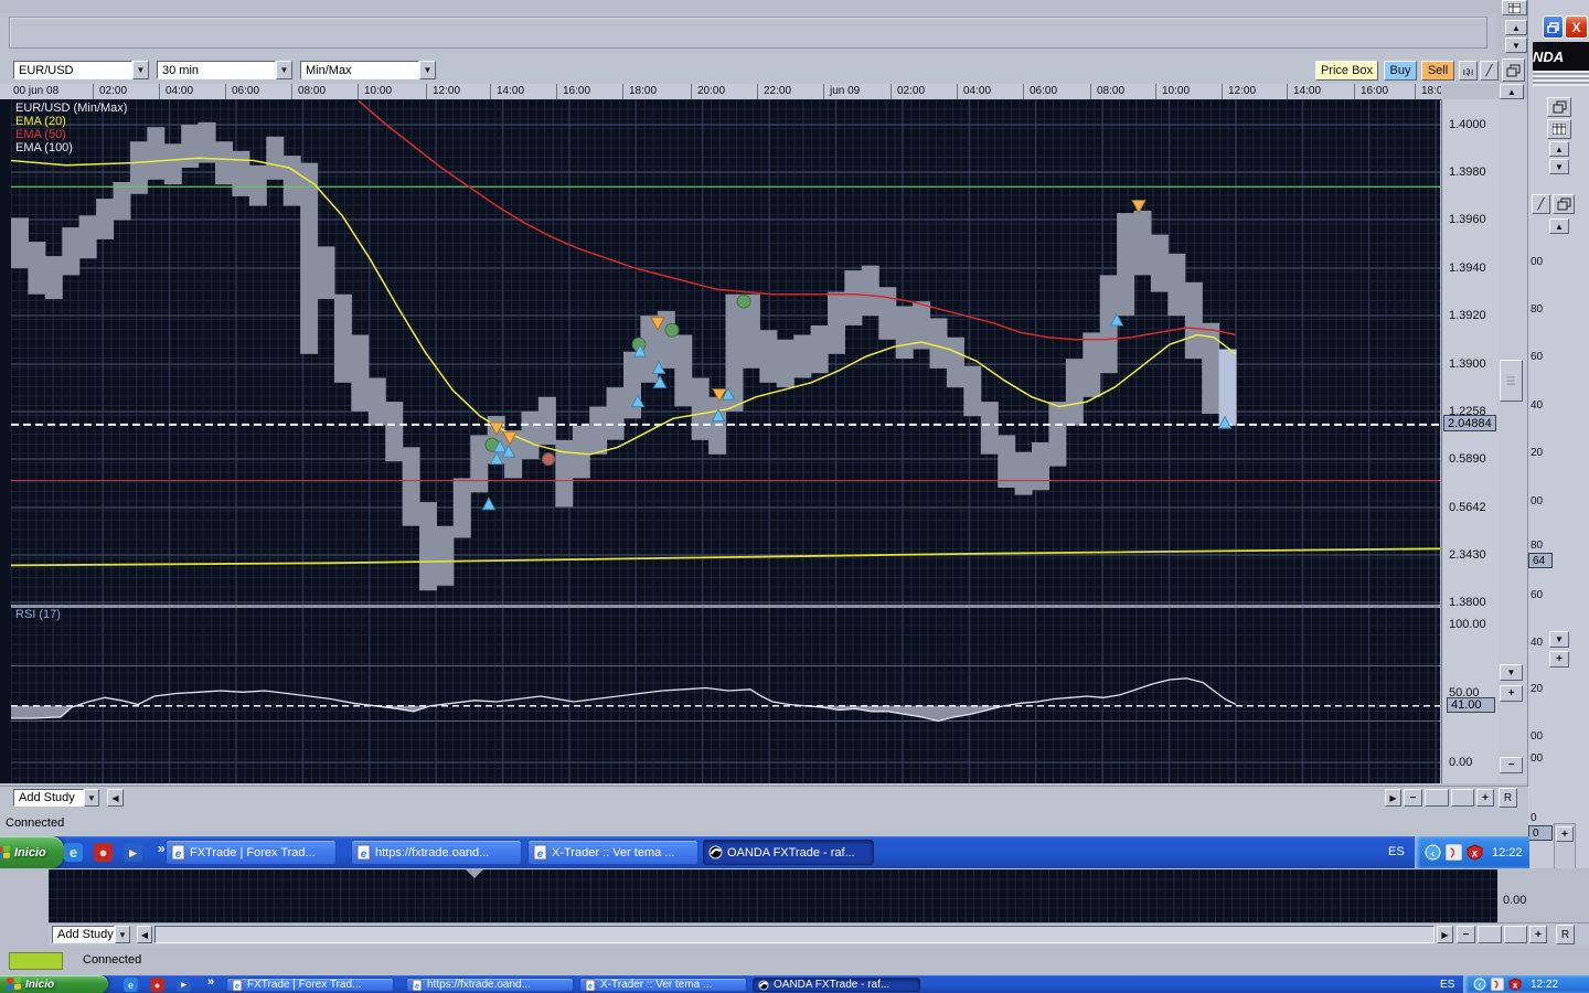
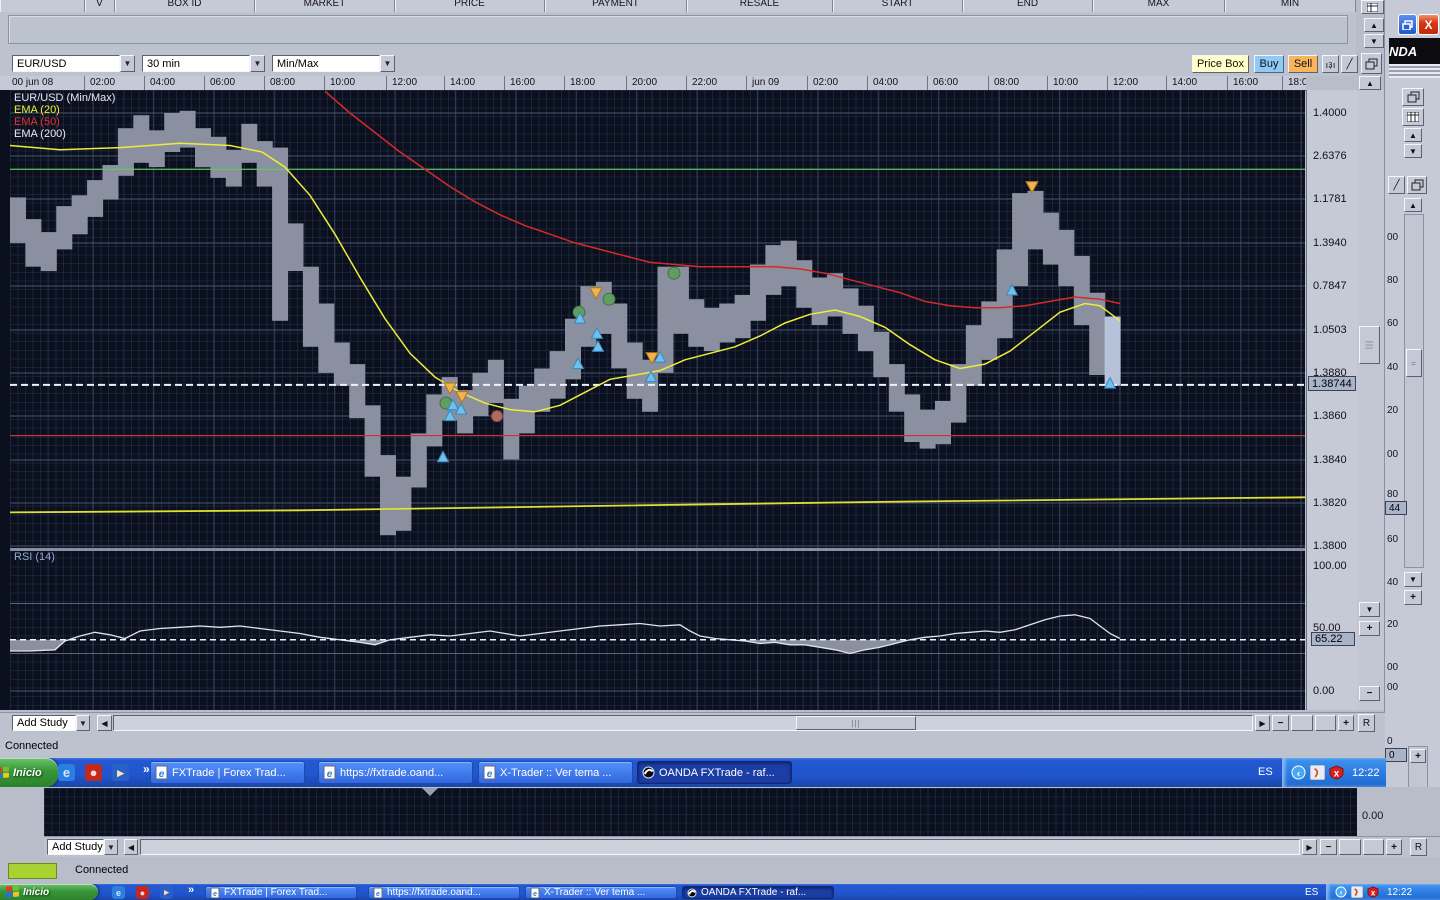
+ V
+ BOX ID
+ MARKET
+ PRICE
+ PAYMENT
+ RESALE
+ START
+ END
+ MAX
+ MIN
  EUR/USD
  ▼
  30 min
  ▼
  Min/Max
  ▼
  Price Box
  Buy
  Sell
  ı३ı
  ╱
  00 jun 08
  02:00
  04:00
  06:00
  08:00
  10:00
  12:00
  14:00
  16:00
  18:00
  20:00
  22:00
  jun 09
  02:00
  04:00
  06:00
  08:00
  10:00
  12:00
  14:00
  16:00
  18:0
  ▲
  EUR/USD (Min/Max)
  EMA (20)
  EMA (50)
- EMA (100)
+ EMA (200)
- RSI (17)
+ RSI (14)
  1.4000
- 1.3980
+ 2.6376
- 1.3960
+ 1.1781
  1.3940
- 1.3920
+ 0.7847
- 1.3900
+ 1.0503
- 1.2258
+ 1.3880
- 0.5890
+ 1.3860
- 0.5642
+ 1.3840
- 2.3430
+ 1.3820
  1.3800
  100.00
  50.00
  0.00
- 2.04884
+ 1.38744
- 41.00
+ 65.22
  ▼
  +
  −
  ▲
  ▼
  X
  NDA
  ▲
  ▼
  ╱
  ▲
+ =
  ▼
  +
  00
  80
  60
  40
  20
  00
  80
  60
  40
  20
  00
  00
  0
- 64
+ 44
  0
  +
  Add Study
  ▼
  ◀
+ |||
  ▶
  −
  +
  R
  Connected
  Inicio
  e
  ●
  ▸
  »
  e
  FXTrade | Forex Trad...
  e
  https://fxtrade.oand...
  e
  X-Trader :: Ver tema ...
  OANDA FXTrade - raf...
  ES
  ‹
  x
  12:22
  0.00
  Add Study
  ▼
  ◀
  ▶
  −
  +
  R
  Connected
  Inicio
  e
  ●
  ▸
  »
  FXTrade | Forex Trad...
  https://fxtrade.oand...
  X-Trader :: Ver tema ...
  OANDA FXTrade - raf...
  ES
  ‹
  x
  12:22
